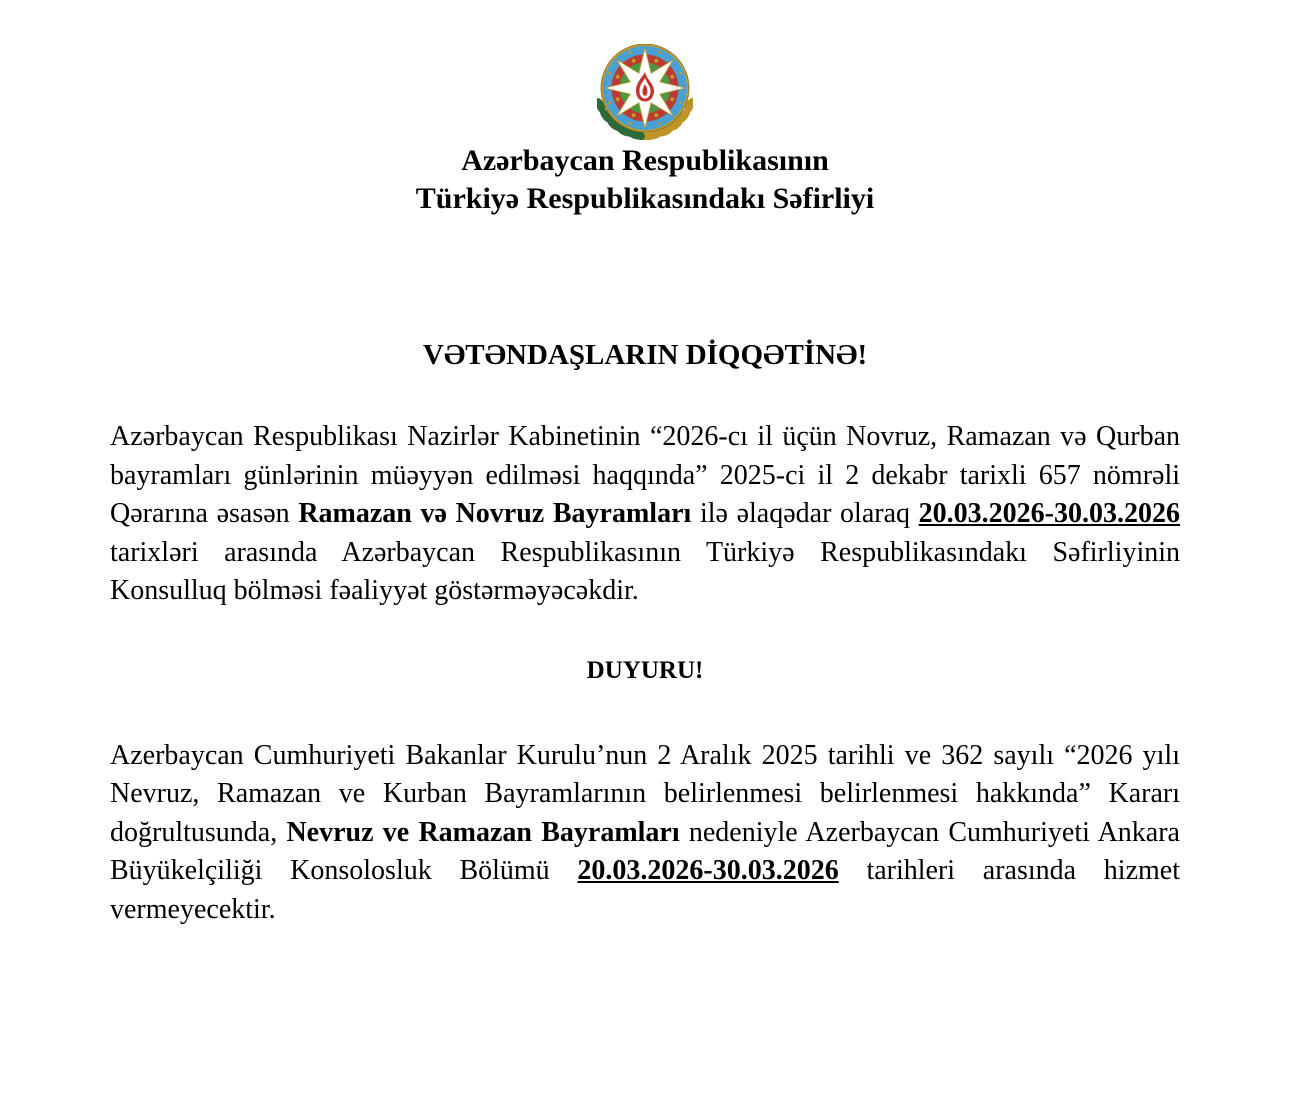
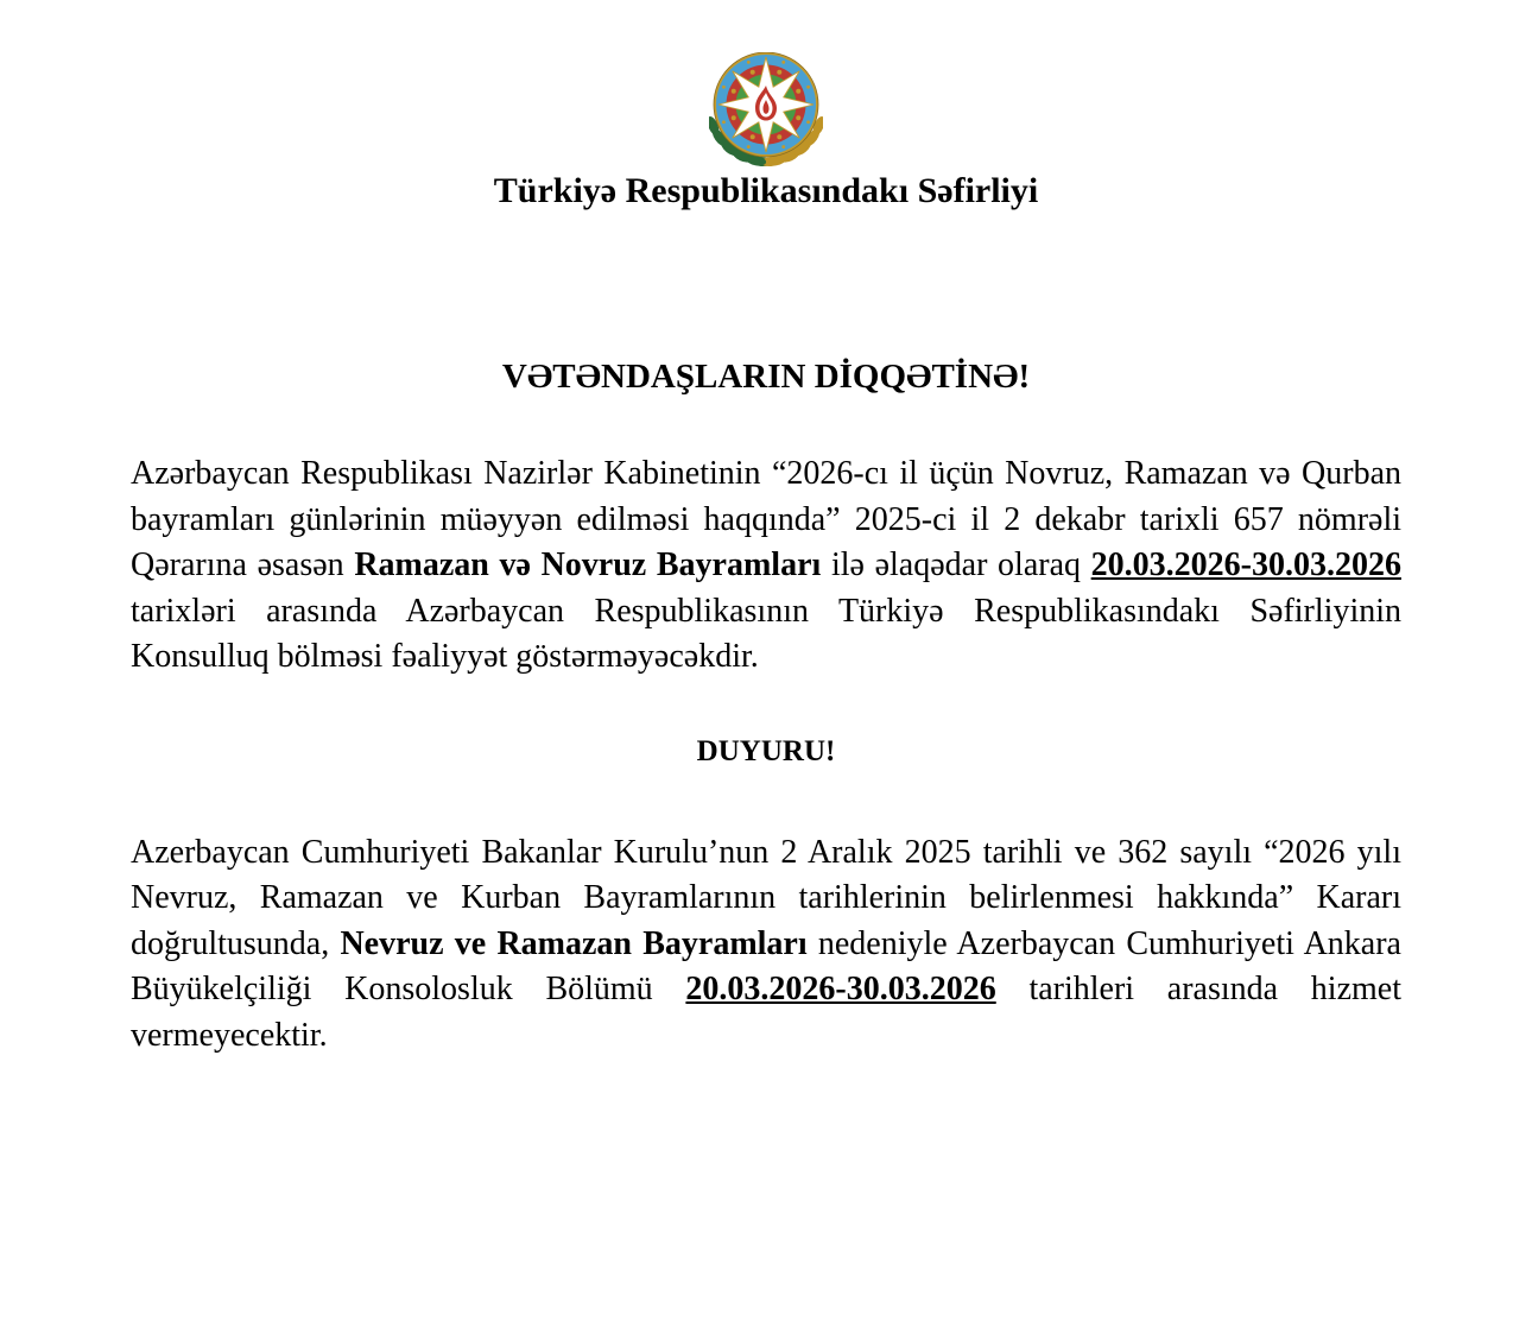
- Azərbaycan Respublikasının
  Türkiyə Respublikasındakı Səfirliyi
  VƏTƏNDAŞLARIN DİQQƏTİNƏ!
  Azərbaycan Respublikası Nazirlər Kabinetinin “2026-cı il üçün Novruz, Ramazan və Qurban bayramları günlərinin müəyyən edilməsi haqqında” 2025-ci il 2 dekabr tarixli 657 nömrəli Qərarına əsasən Ramazan və Novruz Bayramları ilə əlaqədar olaraq 20.03.2026-30.03.2026 tarixləri arasında Azərbaycan Respublikasının Türkiyə Respublikasındakı Səfirliyinin Konsulluq bölməsi fəaliyyət göstərməyəcəkdir.
  DUYURU!
- Azerbaycan Cumhuriyeti Bakanlar Kurulu’nun 2 Aralık 2025 tarihli ve 362 sayılı “2026 yılı Nevruz, Ramazan ve Kurban Bayramlarının belirlenmesi belirlenmesi hakkında” Kararı doğrultusunda, Nevruz ve Ramazan Bayramları nedeniyle Azerbaycan Cumhuriyeti Ankara Büyükelçiliği Konsolosluk Bölümü 20.03.2026-30.03.2026 tarihleri arasında hizmet vermeyecektir.
+ Azerbaycan Cumhuriyeti Bakanlar Kurulu’nun 2 Aralık 2025 tarihli ve 362 sayılı “2026 yılı Nevruz, Ramazan ve Kurban Bayramlarının tarihlerinin belirlenmesi hakkında” Kararı doğrultusunda, Nevruz ve Ramazan Bayramları nedeniyle Azerbaycan Cumhuriyeti Ankara Büyükelçiliği Konsolosluk Bölümü 20.03.2026-30.03.2026 tarihleri arasında hizmet vermeyecektir.
